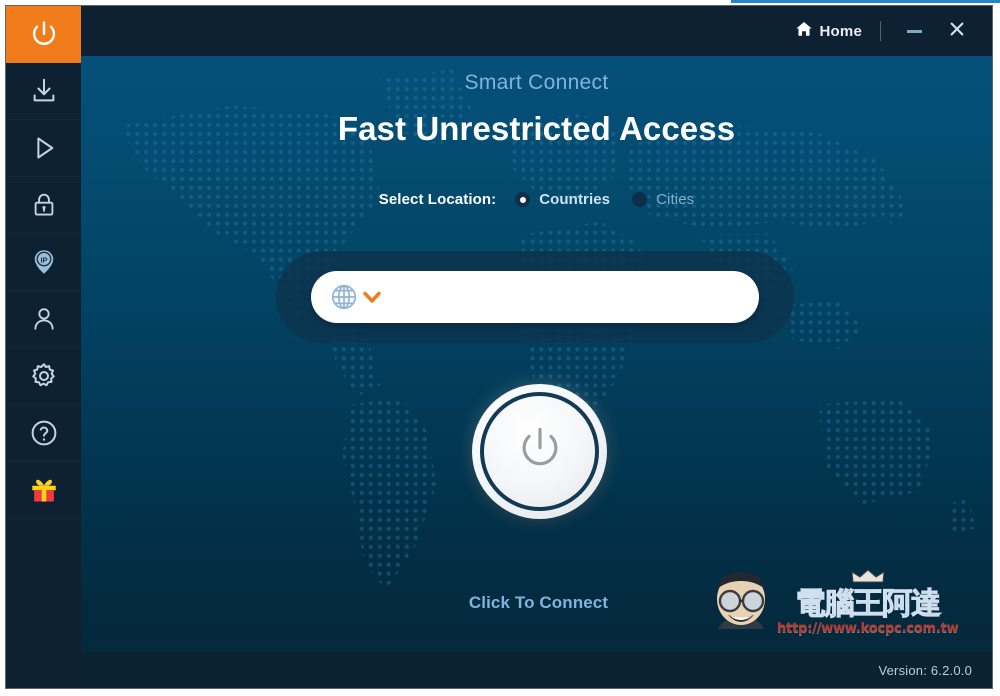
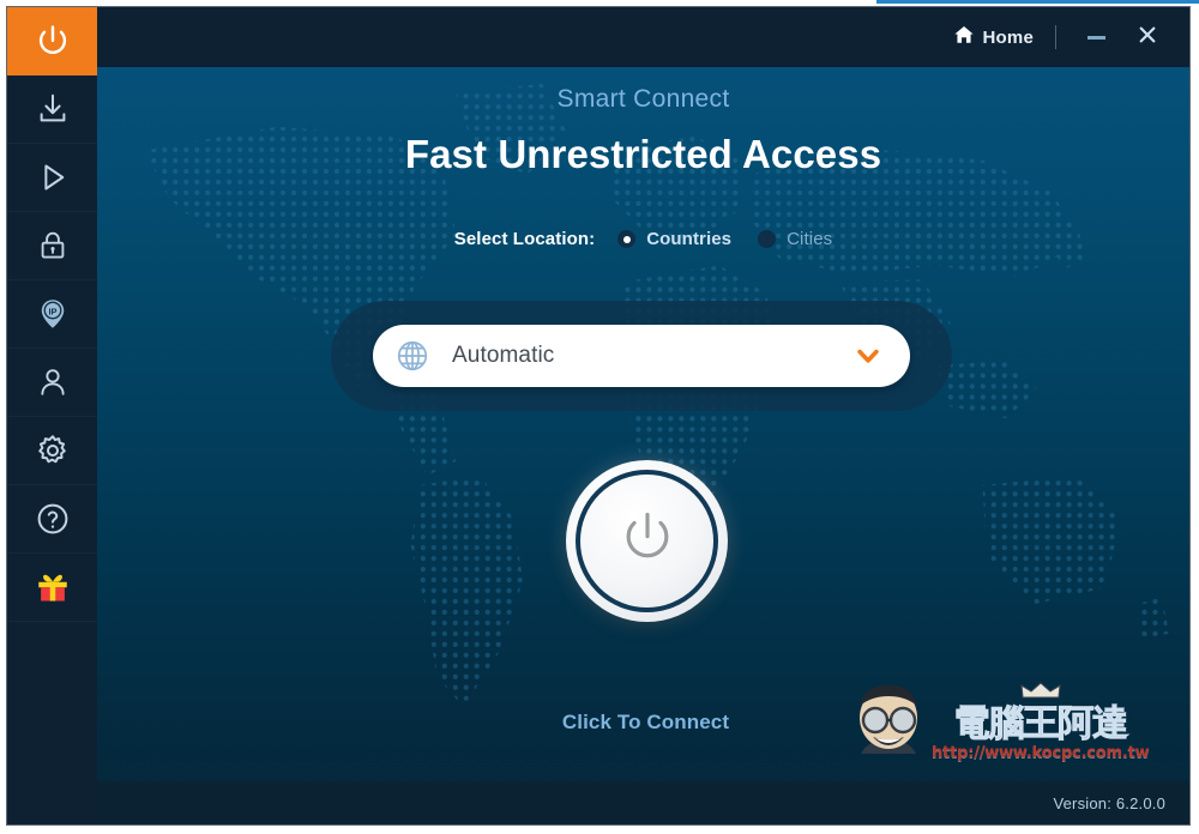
  IP
  Home
  Smart Connect
  Fast Unrestricted Access
  Select Location:
  Countries
  Cities
+ Automatic
  Click To Connect
  電腦王阿達
  http://www.kocpc.com.tw
  Version: 6.2.0.0
